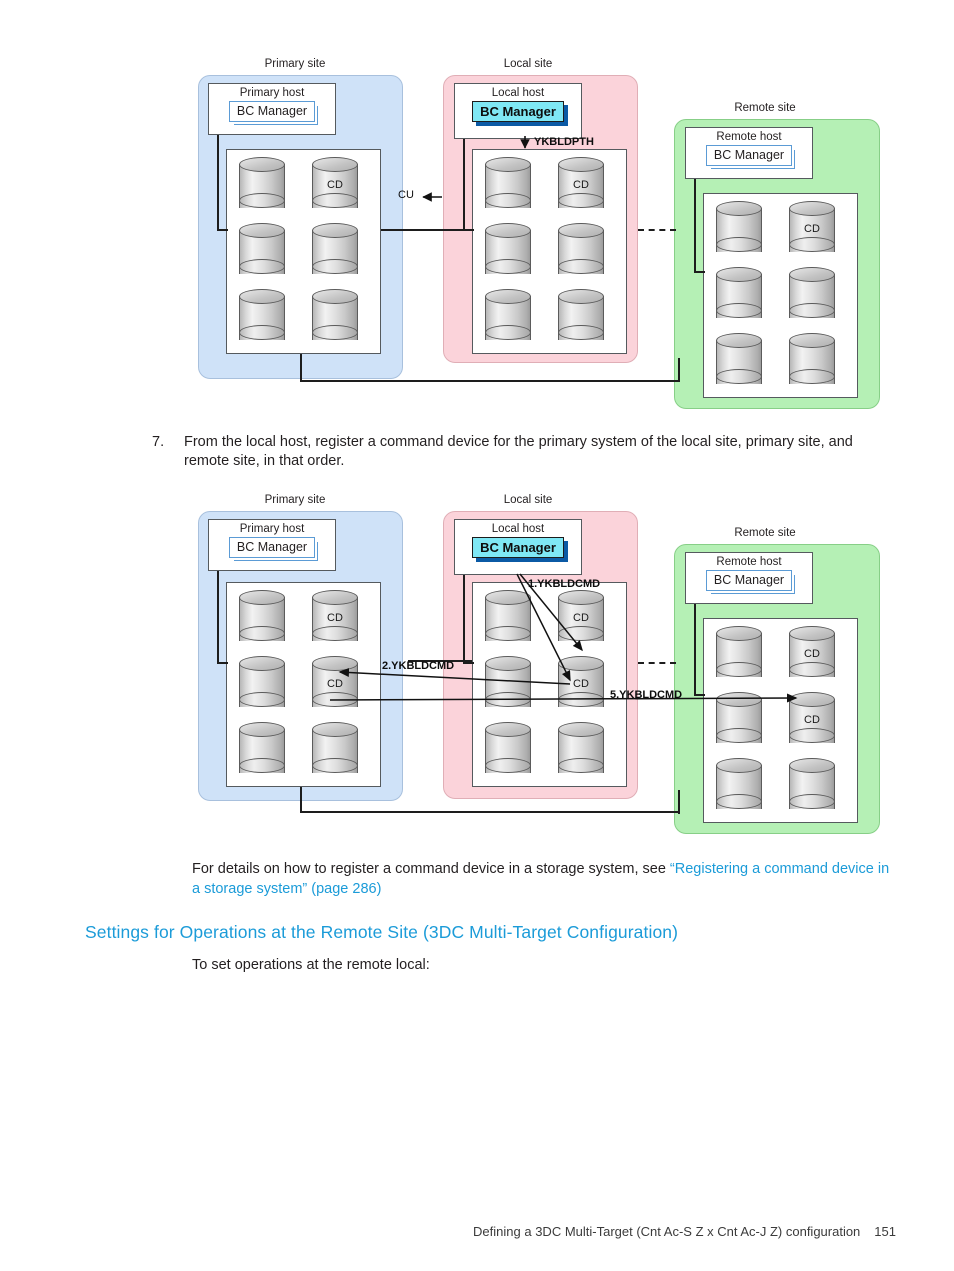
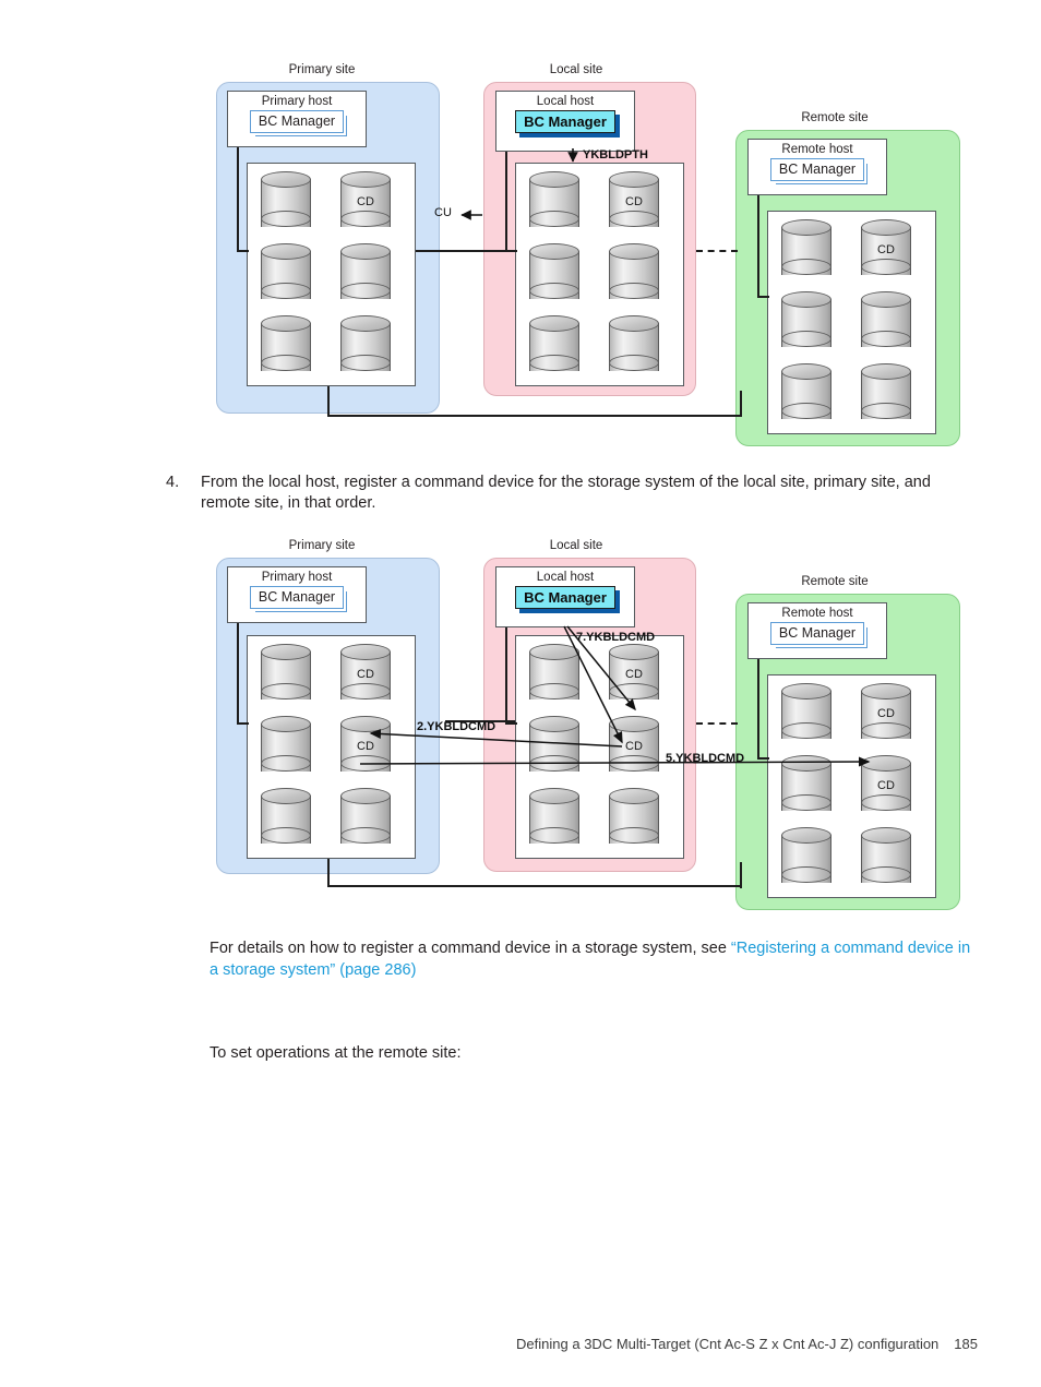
  Primary site
  Primary host
  BC Manager
  CD
  Local site
  Local host
  BC Manager
  CD
  YKBLDPTH
  CU
  Remote site
  Remote host
  BC Manager
  CD
- 7.
+ 4.
- From the local host, register a command device for the primary system of the local site, primary site, and remote site, in that order.
+ From the local host, register a command device for the storage system of the local site, primary site, and remote site, in that order.
  Primary site
  Primary host
  BC Manager
  CD
  CD
  Local site
  Local host
  BC Manager
  CD
  CD
  Remote site
  Remote host
  BC Manager
  CD
  CD
- 1.YKBLDCMD
+ 7.YKBLDCMD
  2.YKBLDCMD
  5.YKBLDCMD
  For details on how to register a command device in a storage system, see “Registering a command device in a storage system” (page 286)
- Settings for Operations at the Remote Site (3DC Multi-Target Configuration)
- To set operations at the remote local:
+ To set operations at the remote site:
- Defining a 3DC Multi-Target (Cnt Ac-S Z x Cnt Ac-J Z) configuration 151
+ Defining a 3DC Multi-Target (Cnt Ac-S Z x Cnt Ac-J Z) configuration 185
